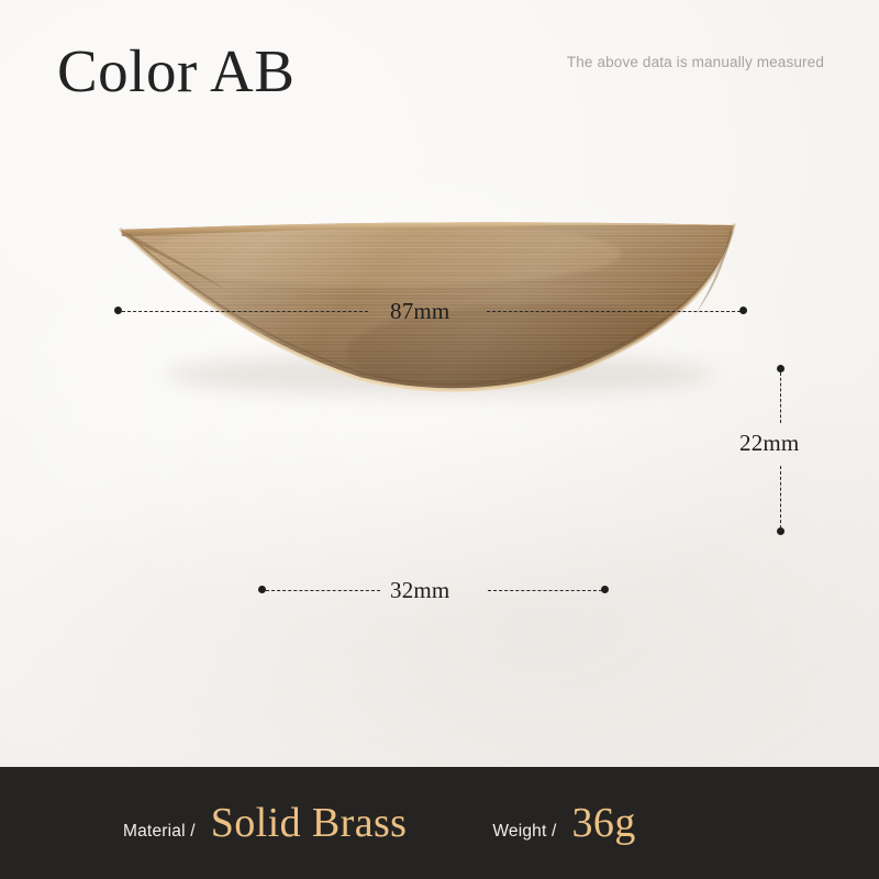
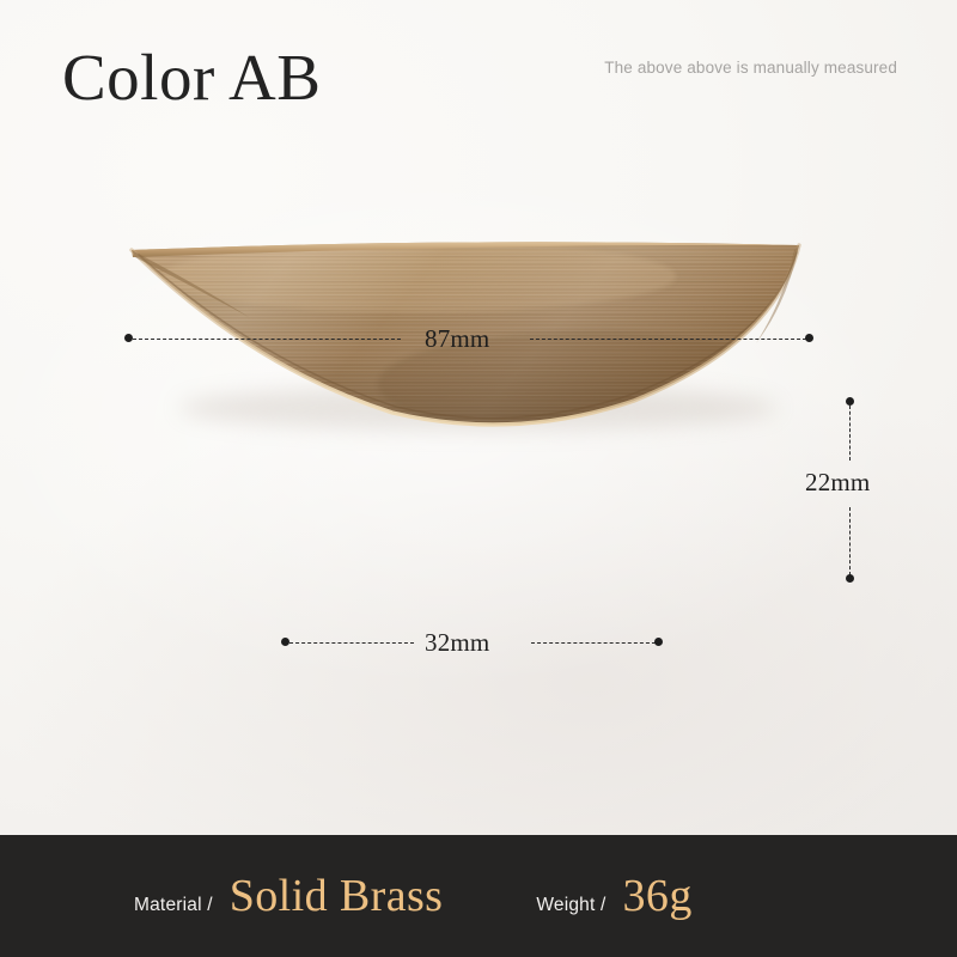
  Color AB
- The above data is manually measured
+ The above above is manually measured
  87mm
  22mm
  32mm
  Material /
  Solid Brass
  Weight /
  36g
